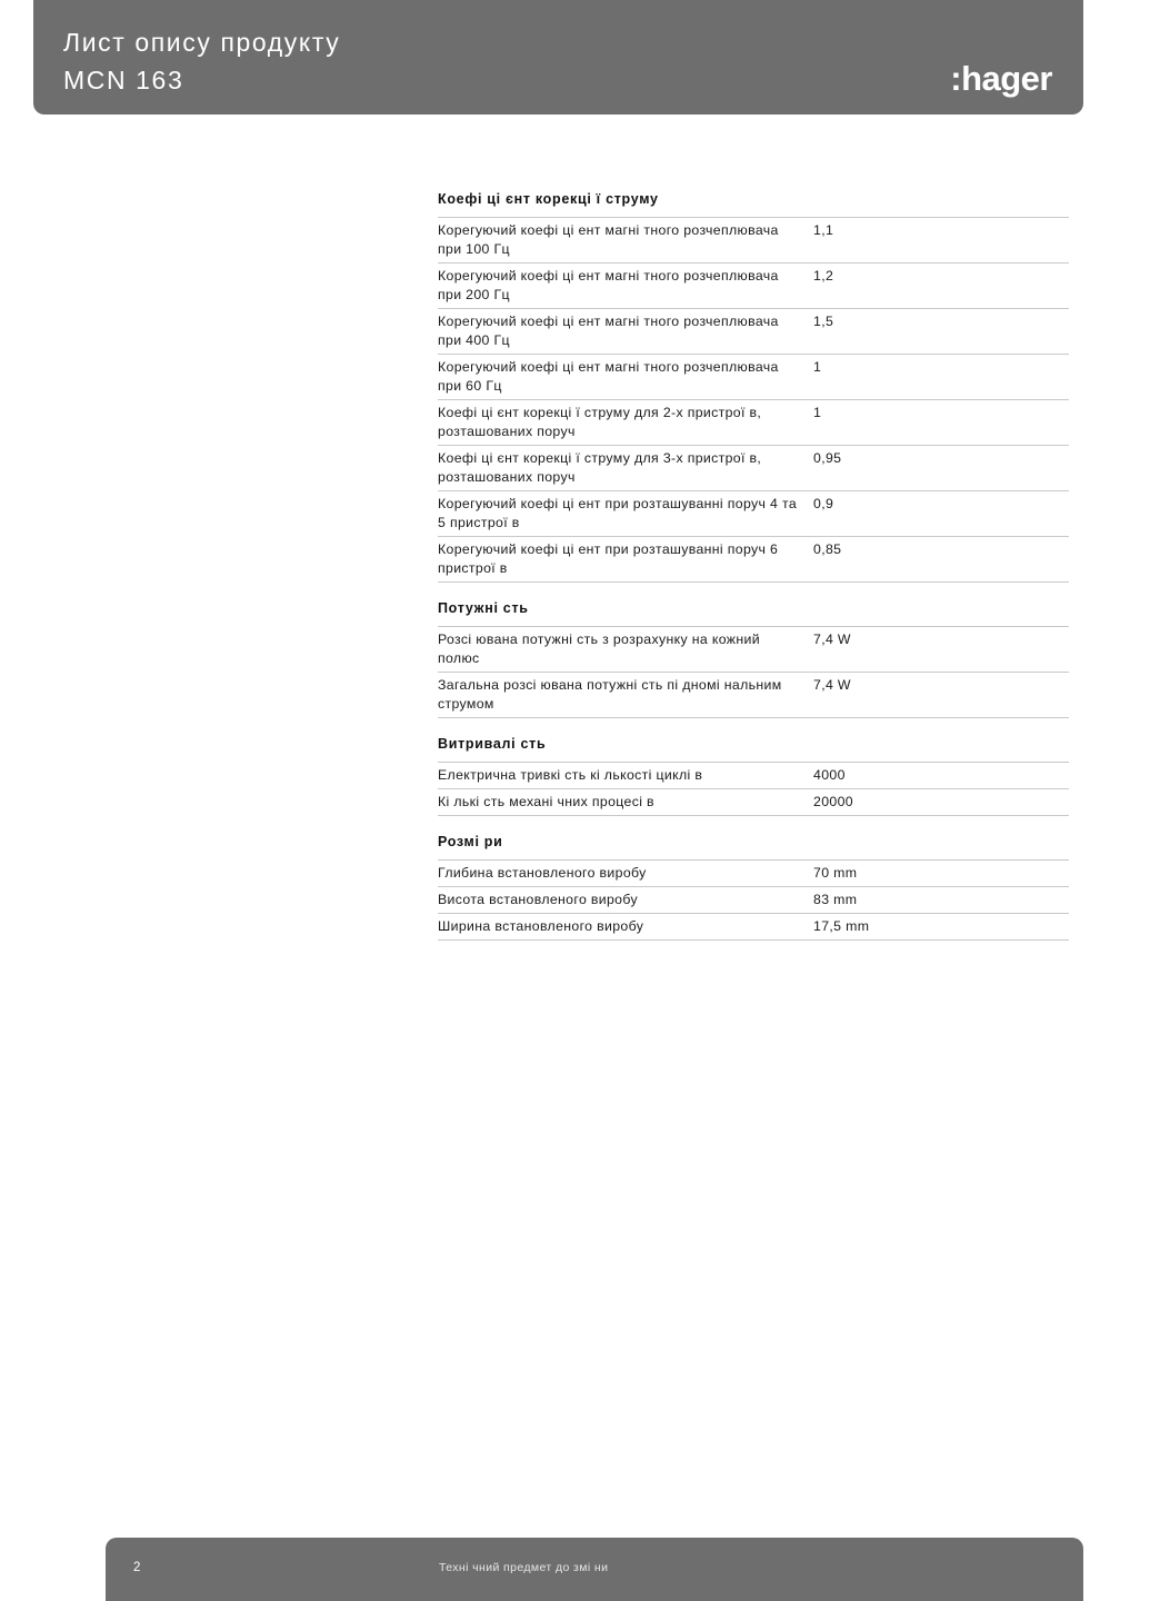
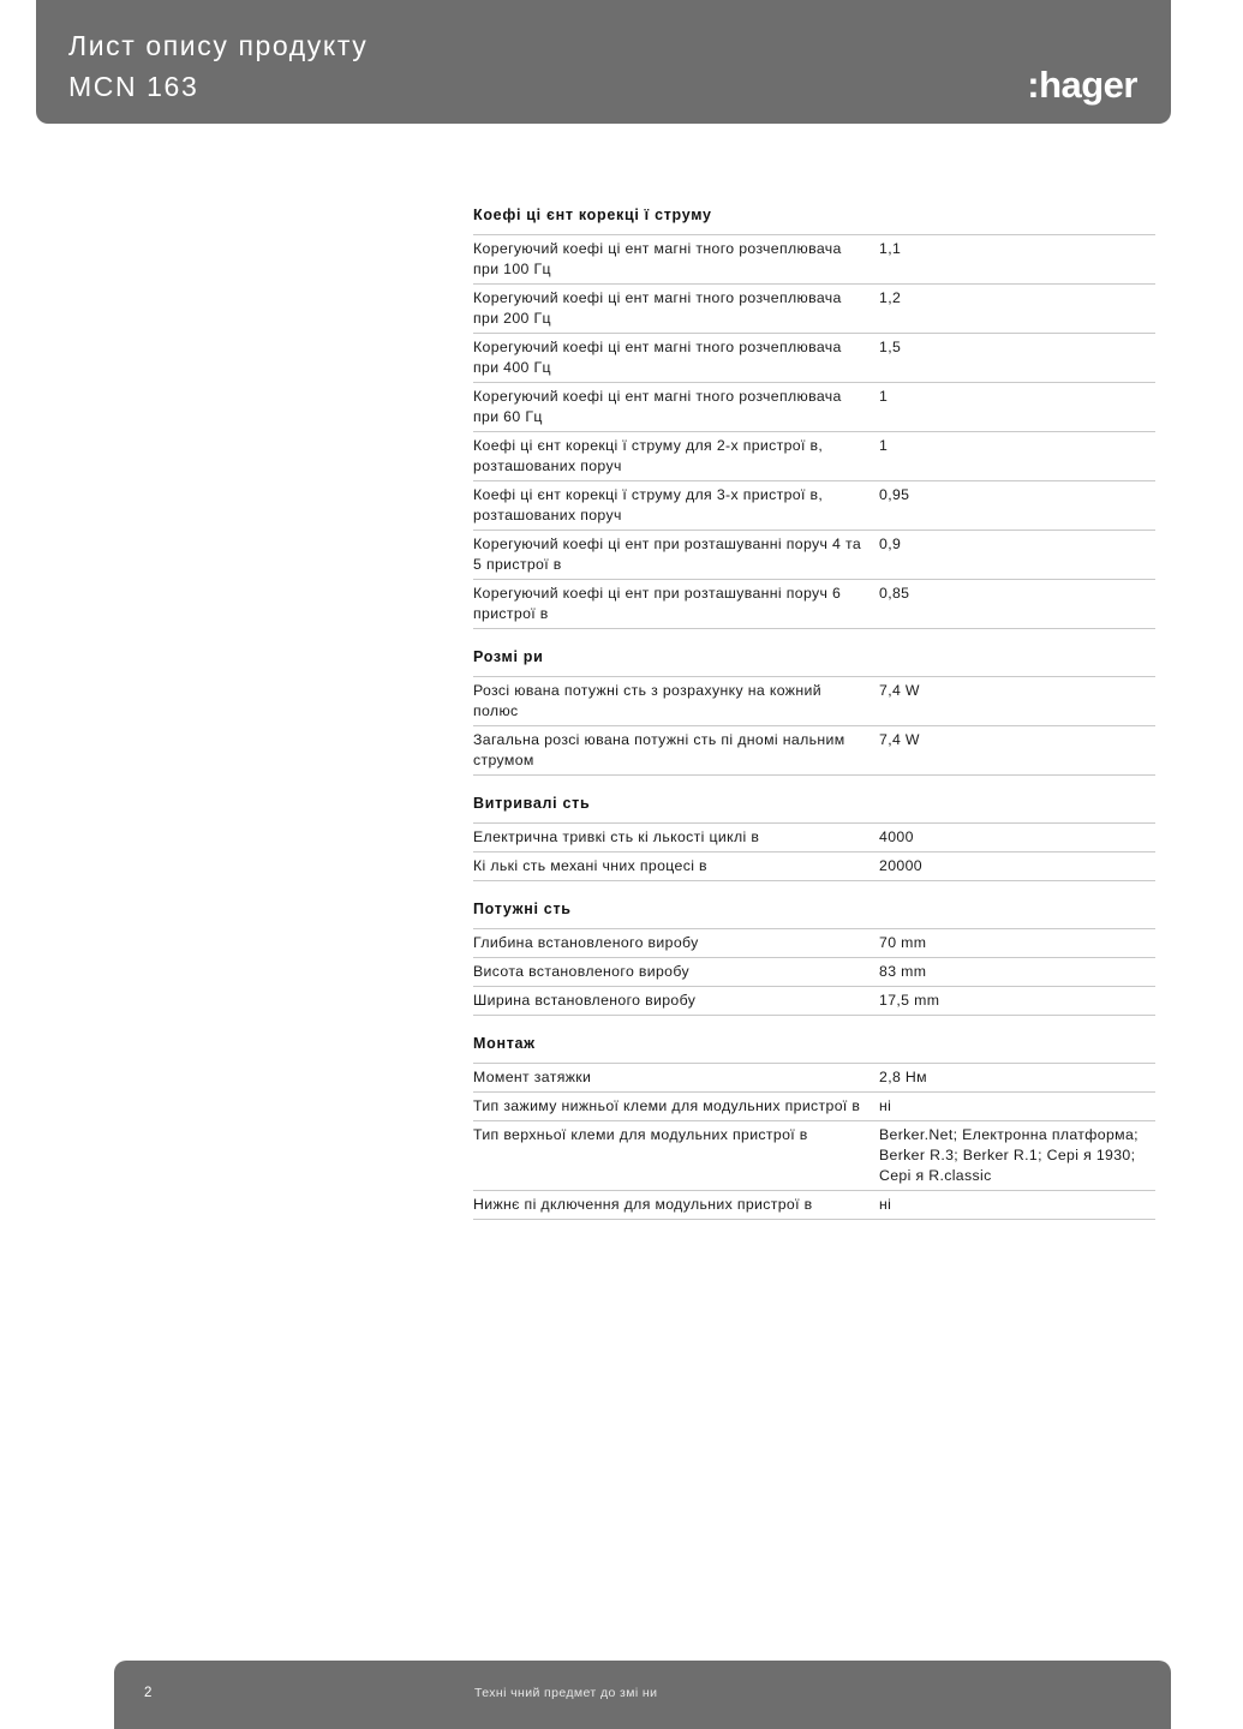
  Лист опису продукту
  MCN 163
  :hager
  Коефі ці єнт корекці ї струму
  Корегуючий коефі ці ент магні тного розчеплювача при 100 Гц	1,1
  Корегуючий коефі ці ент магні тного розчеплювача при 200 Гц	1,2
  Корегуючий коефі ці ент магні тного розчеплювача при 400 Гц	1,5
  Корегуючий коефі ці ент магні тного розчеплювача при 60 Гц	1
  Коефі ці єнт корекці ї струму для 2-х пристрої в, розташованих поруч	1
  Коефі ці єнт корекці ї струму для 3-х пристрої в, розташованих поруч	0,95
  Корегуючий коефі ці ент при розташуванні поруч 4 та 5 пристрої в	0,9
  Корегуючий коефі ці ент при розташуванні поруч 6 пристрої в	0,85
- Потужні сть
+ Розмі ри
  Розсі ювана потужні сть з розрахунку на кожний полюс	7,4 W
  Загальна розсі ювана потужні сть пі дномі нальним струмом	7,4 W
  Витривалі сть
  Електрична тривкі сть кі лькості циклі в	4000
  Кі лькі сть механі чних процесі в	20000
- Розмі ри
+ Потужні сть
  Глибина встановленого виробу	70 mm
  Висота встановленого виробу	83 mm
  Ширина встановленого виробу	17,5 mm
+ Монтаж
+ Момент затяжки	2,8 Нм
+ Тип зажиму нижньої клеми для модульних пристрої в	ні
+ Тип верхньої клеми для модульних пристрої в	Berker.Net; Електронна платформа; Berker R.3; Berker R.1; Cepi я 1930; Cepi я R.classic
+ Нижнє пі дключення для модульних пристрої в	ні
  2
  Техні чний предмет до змі ни
